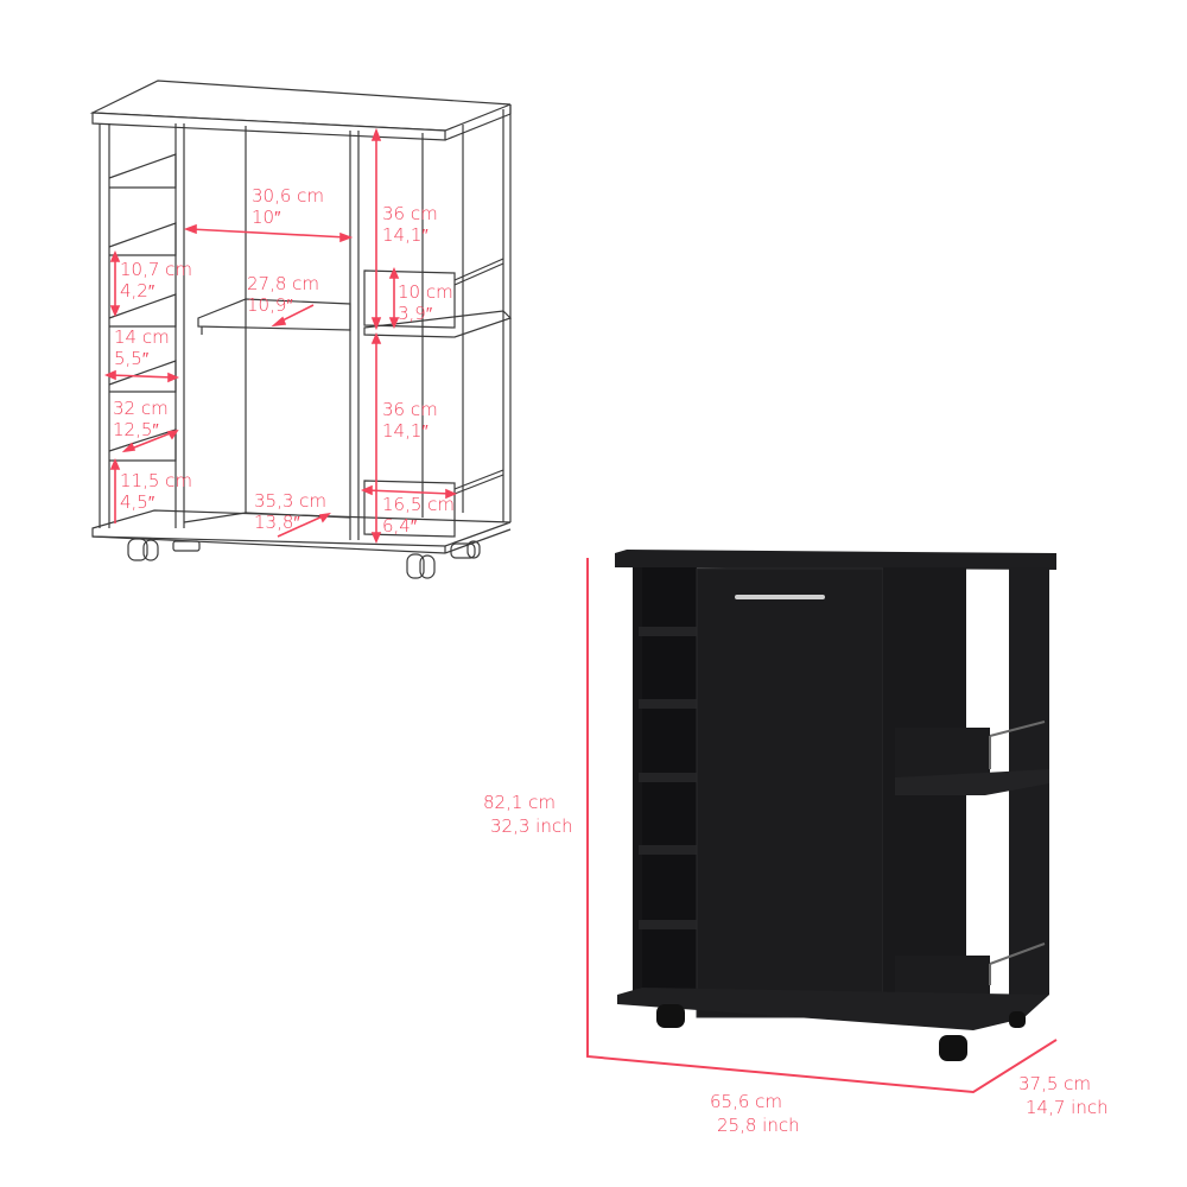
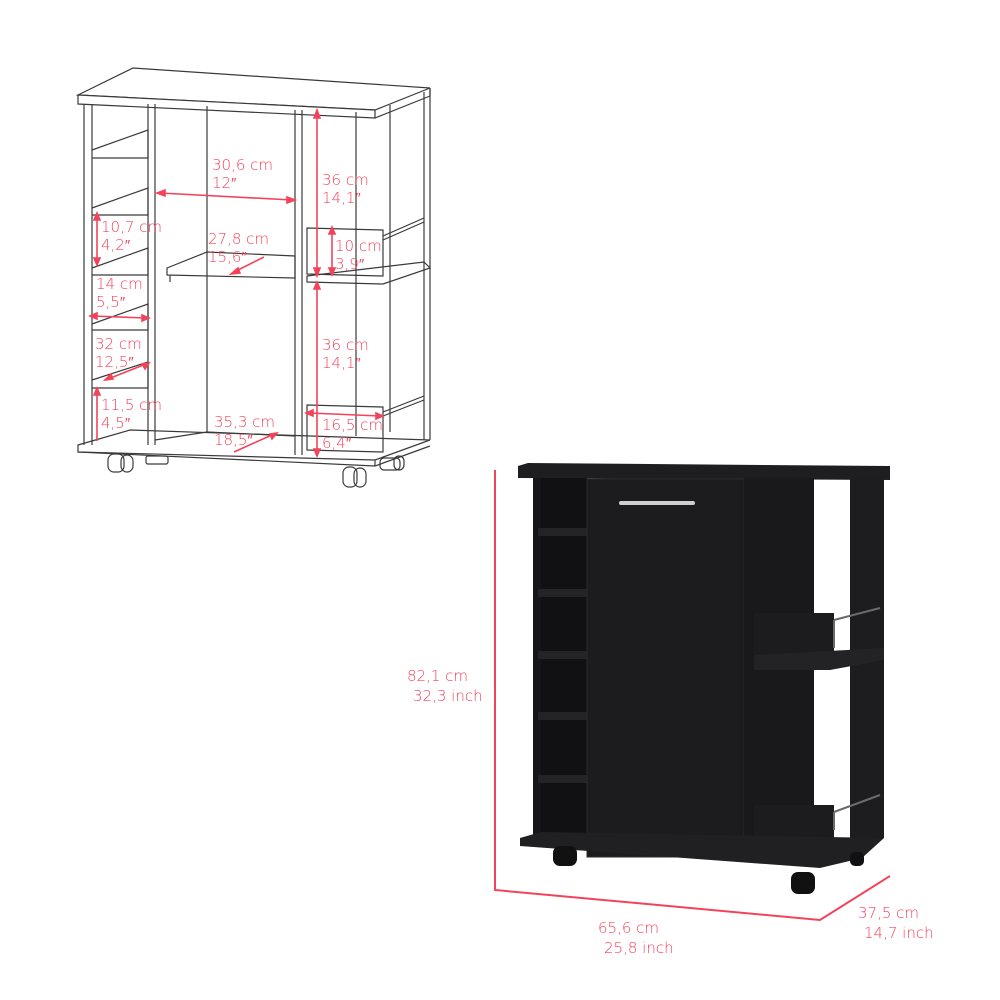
  30,6 cm
- 10″
+ 12″
  36 cm
  14,1″
  10,7 cm
  4,2″
  27,8 cm
- 10,9″
+ 15,6″
  10 cm
  3,9″
  14 cm
  5,5″
  32 cm
  12,5″
  36 cm
  14,1″
  11,5 cm
  4,5″
  35,3 cm
- 13,8″
+ 18,5″
  16,5 cm
  6,4″
  82,1 cm
  32,3 inch
  65,6 cm
  25,8 inch
  37,5 cm
  14,7 inch
